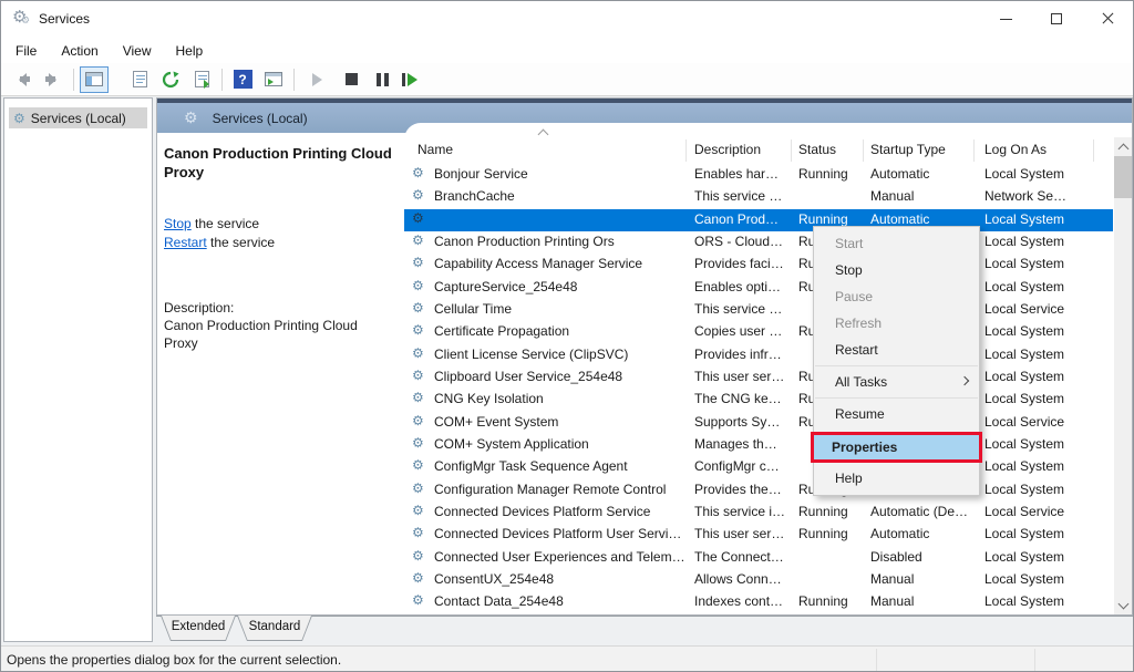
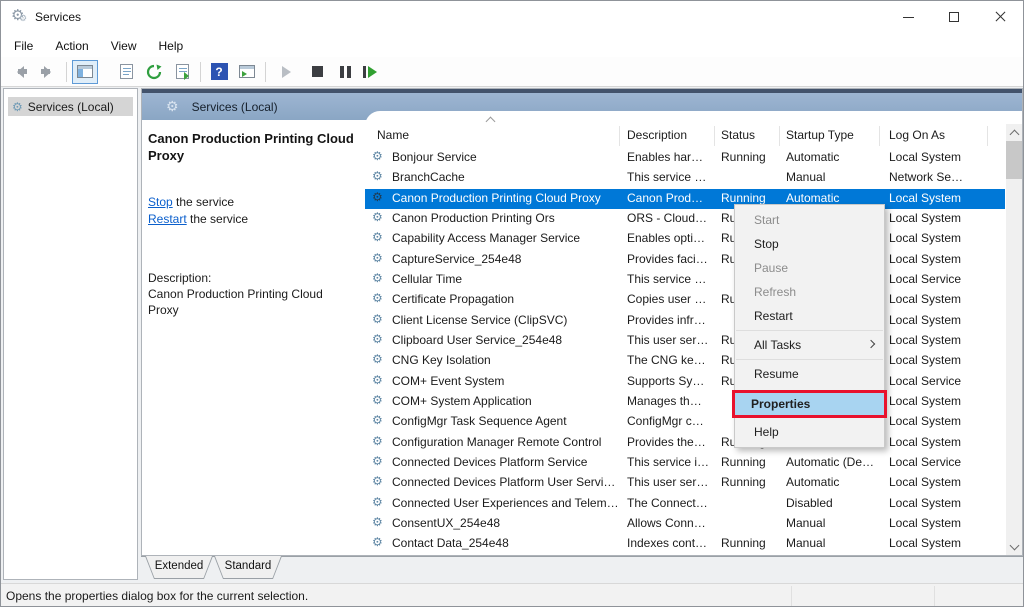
  ⚙
  ⚙
  Services
  File
  Action
  View
  Help
  ?
  ⚙
  Services (Local)
  ⚙
  Services (Local)
  Canon Production Printing Cloud
  Proxy
  Stop the service
  Restart the service
  Description:
  Canon Production Printing Cloud
  Proxy
  Name
  Description
  Status
  Startup Type
  Log On As
  ⚙
  Bonjour Service
  Enables har…
  Running
  Automatic
  Local System
  ⚙
  BranchCache
  This service …
  Manual
  Network Se…
  ⚙
+ Canon Production Printing Cloud Proxy
  Canon Prod…
  Running
  Automatic
  Local System
  ⚙
  Canon Production Printing Ors
  ORS - Cloud…
  Local System
  ⚙
  Capability Access Manager Service
- Provides faci…
+ Enables opti…
  Local System
  ⚙
  CaptureService_254e48
- Enables opti…
+ Provides faci…
  Local System
  ⚙
  Cellular Time
  This service …
  Local Service
  ⚙
  Certificate Propagation
  Copies user …
  Local System
  ⚙
  Client License Service (ClipSVC)
  Provides infr…
  Local System
  ⚙
  Clipboard User Service_254e48
  This user ser…
  Local System
  ⚙
  CNG Key Isolation
  The CNG ke…
  Local System
  ⚙
  COM+ Event System
  Supports Sy…
  Local Service
  ⚙
  COM+ System Application
  Manages th…
  Local System
  ⚙
  ConfigMgr Task Sequence Agent
  ConfigMgr c…
  Local System
  ⚙
  Configuration Manager Remote Control
  Provides the…
  Local System
  ⚙
  Connected Devices Platform Service
  This service i…
  Running
  Automatic (De…
  Local Service
  ⚙
  Connected Devices Platform User Servi…
  This user ser…
  Running
  Automatic
  Local System
  ⚙
  Connected User Experiences and Telem…
  The Connect…
  Disabled
  Local System
  ⚙
  ConsentUX_254e48
  Allows Conn…
  Manual
  Local System
  ⚙
  Contact Data_254e48
  Indexes cont…
  Running
  Manual
  Local System
  Extended
  Standard
  Opens the properties dialog box for the current selection.
  Start
  Stop
  Pause
  Refresh
  Restart
  All Tasks
  Resume
  Properties
  Help
